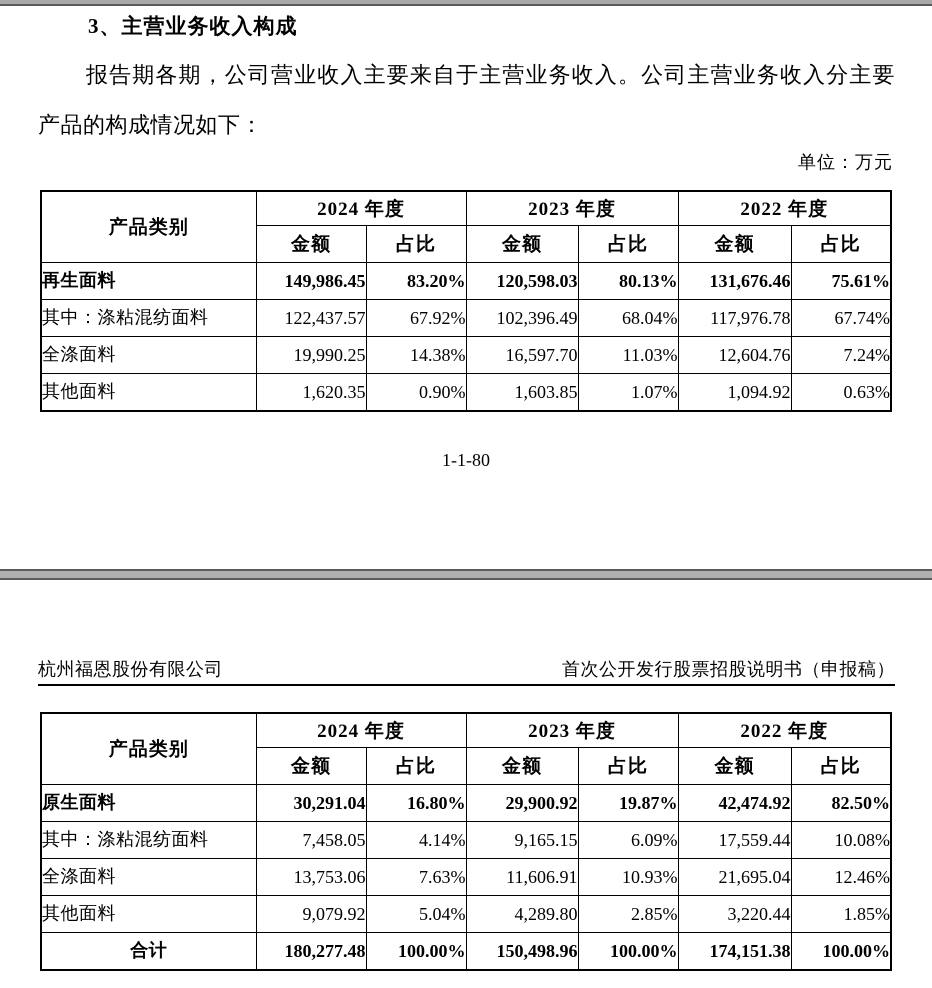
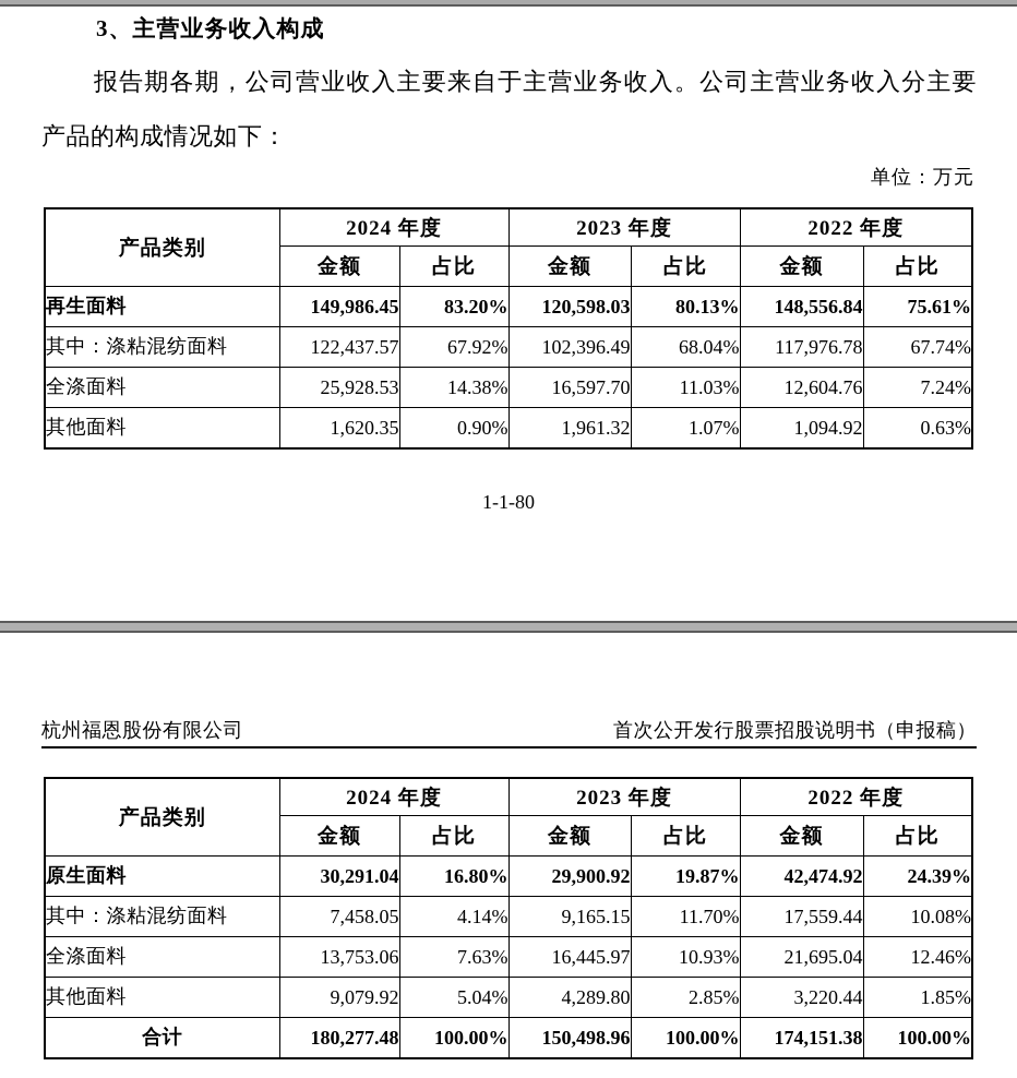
  3、主营业务收入构成
  报告期各期，公司营业收入主要来自于主营业务收入。公司主营业务收入分主要产品的构成情况如下：
  单位：万元
  产品类别	2024 年度	2023 年度	2022 年度
  金额	占比	金额	占比	金额	占比
- 再生面料	149,986.45	83.20%	120,598.03	80.13%	131,676.46	75.61%
+ 再生面料	149,986.45	83.20%	120,598.03	80.13%	148,556.84	75.61%
  其中：涤粘混纺面料	122,437.57	67.92%	102,396.49	68.04%	117,976.78	67.74%
- 全涤面料	19,990.25	14.38%	16,597.70	11.03%	12,604.76	7.24%
+ 全涤面料	25,928.53	14.38%	16,597.70	11.03%	12,604.76	7.24%
- 其他面料	1,620.35	0.90%	1,603.85	1.07%	1,094.92	0.63%
+ 其他面料	1,620.35	0.90%	1,961.32	1.07%	1,094.92	0.63%
  1-1-80
  杭州福恩股份有限公司
  首次公开发行股票招股说明书（申报稿）
  产品类别	2024 年度	2023 年度	2022 年度
  金额	占比	金额	占比	金额	占比
- 原生面料	30,291.04	16.80%	29,900.92	19.87%	42,474.92	82.50%
+ 原生面料	30,291.04	16.80%	29,900.92	19.87%	42,474.92	24.39%
- 其中：涤粘混纺面料	7,458.05	4.14%	9,165.15	6.09%	17,559.44	10.08%
+ 其中：涤粘混纺面料	7,458.05	4.14%	9,165.15	11.70%	17,559.44	10.08%
- 全涤面料	13,753.06	7.63%	11,606.91	10.93%	21,695.04	12.46%
+ 全涤面料	13,753.06	7.63%	16,445.97	10.93%	21,695.04	12.46%
  其他面料	9,079.92	5.04%	4,289.80	2.85%	3,220.44	1.85%
  合计	180,277.48	100.00%	150,498.96	100.00%	174,151.38	100.00%
